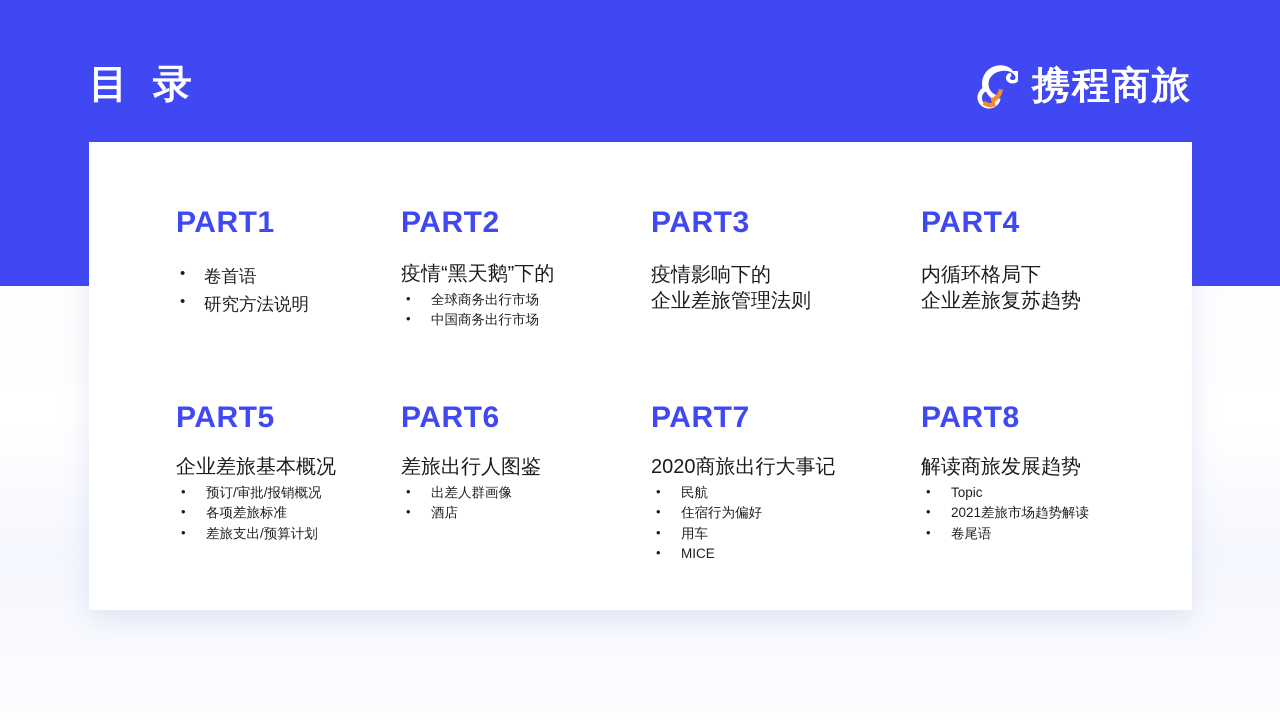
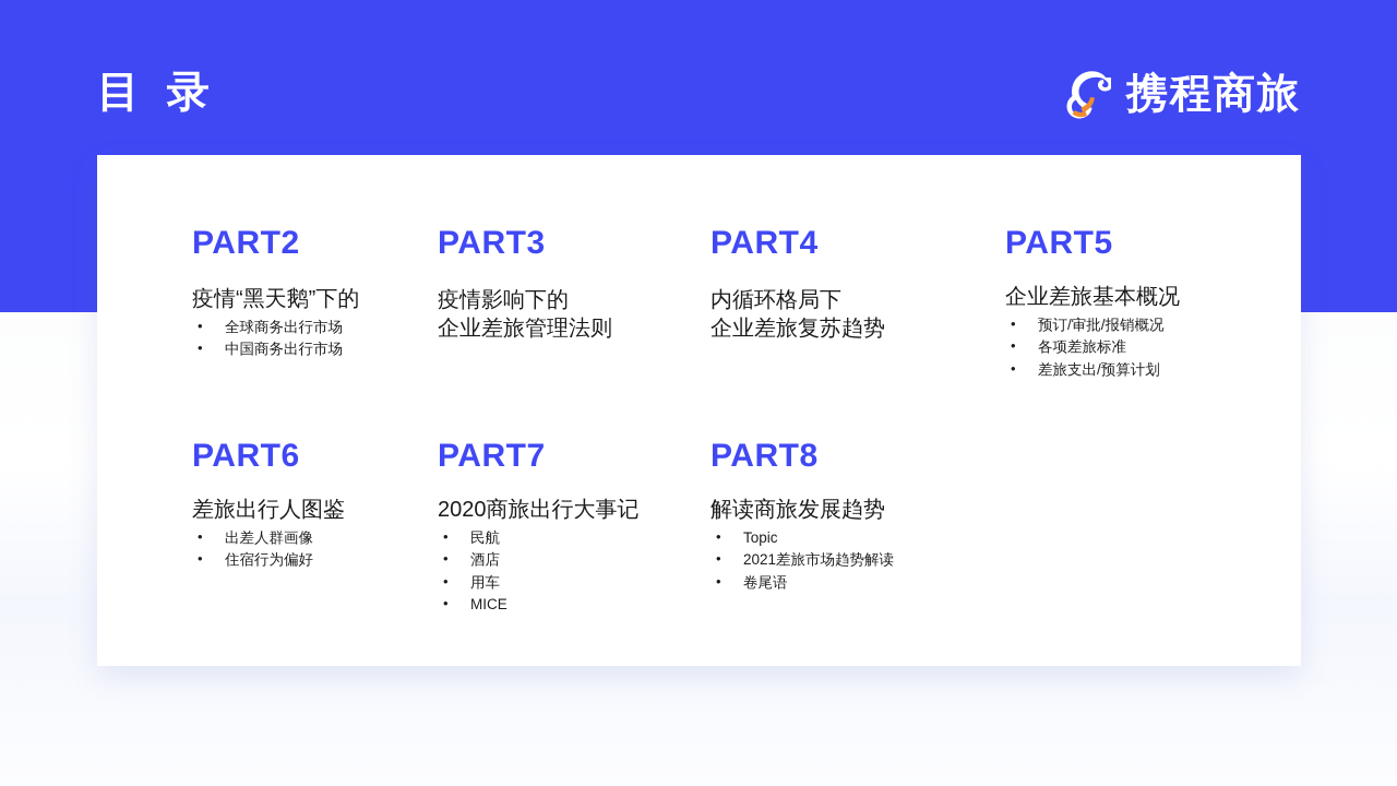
  目 录
  携程商旅
- PART1
- 卷首语
- 研究方法说明
  PART2
  疫情“黑天鹅”下的
  全球商务出行市场
  中国商务出行市场
  PART3
  疫情影响下的
  企业差旅管理法则
  PART4
  内循环格局下
  企业差旅复苏趋势
  PART5
  企业差旅基本概况
  预订/审批/报销概况
  各项差旅标准
  差旅支出/预算计划
  PART6
  差旅出行人图鉴
  出差人群画像
- 酒店
+ 住宿行为偏好
  PART7
  2020商旅出行大事记
  民航
- 住宿行为偏好
+ 酒店
  用车
  MICE
  PART8
  解读商旅发展趋势
  Topic
  2021差旅市场趋势解读
  卷尾语
